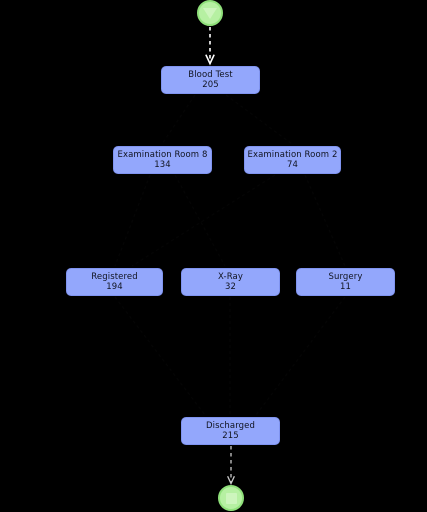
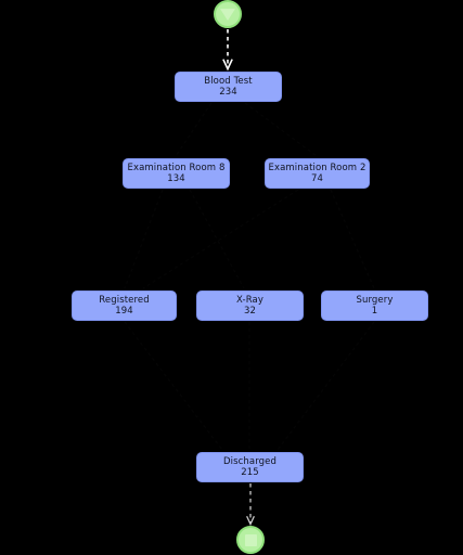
  Blood Test
- 205
+ 234
  Examination Room 8
  134
  Examination Room 2
  74
  Registered
  194
  X-Ray
  32
  Surgery
- 11
+ 1
  Discharged
  215
